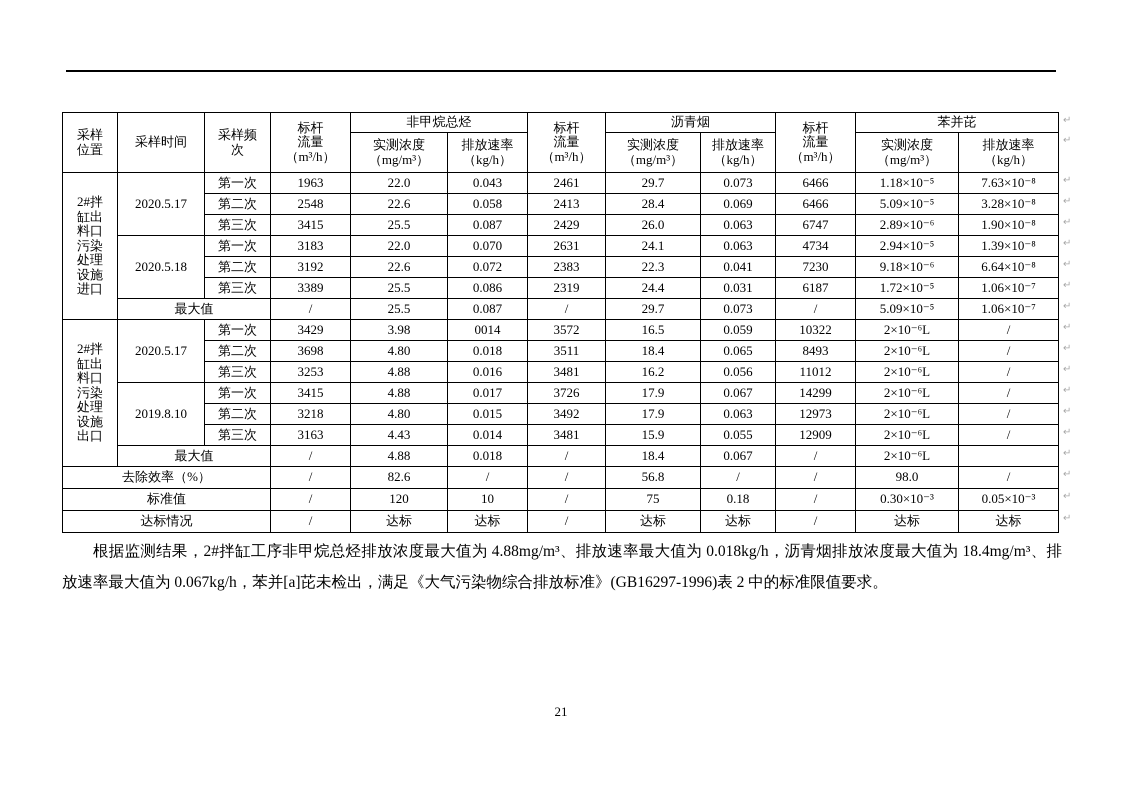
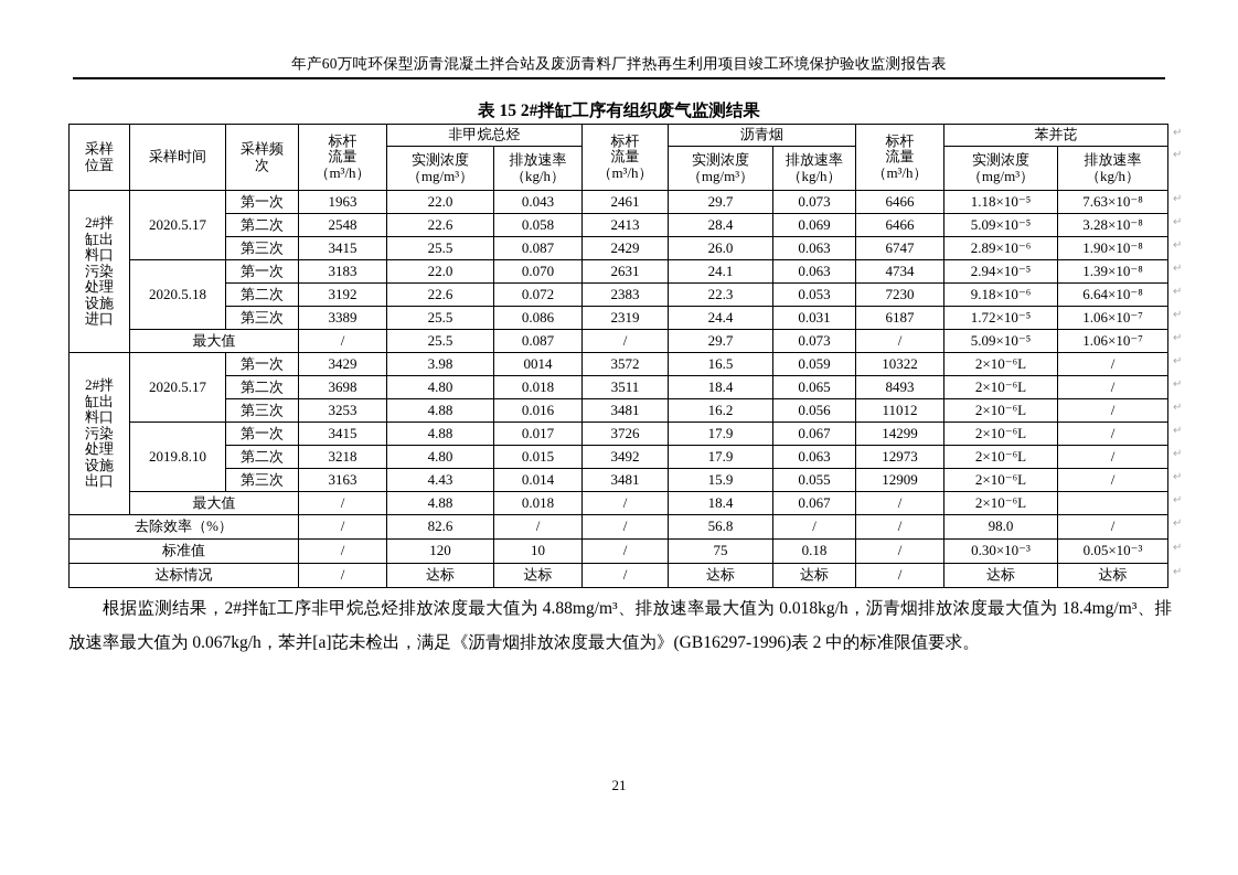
+ 年产60万吨环保型沥青混凝土拌合站及废沥青料厂拌热再生利用项目竣工环境保护验收监测报告表
+ 表 15 2#拌缸工序有组织废气监测结果
  采样 位置	采样时间	采样频 次	标杆 流量（m³/h）	非甲烷总烃	标杆 流量（m³/h）	沥青烟	标杆 流量（m³/h）	苯并芘 ↵
  实测浓度（mg/m³）	排放速率（kg/h）	实测浓度（mg/m³）	排放速率（kg/h）	实测浓度（mg/m³）	排放速率（kg/h）↵
  2#拌 缸出 料口 污染 处理 设施 进口	2020.5.17	第一次	1963	22.0	0.043	2461	29.7	0.073	6466	1.18×10⁻⁵	7.63×10⁻⁸ ↵
  第二次	2548	22.6	0.058	2413	28.4	0.069	6466	5.09×10⁻⁵	3.28×10⁻⁸ ↵
  第三次	3415	25.5	0.087	2429	26.0	0.063	6747	2.89×10⁻⁶	1.90×10⁻⁸ ↵
  2020.5.18	第一次	3183	22.0	0.070	2631	24.1	0.063	4734	2.94×10⁻⁵	1.39×10⁻⁸ ↵
- 第二次	3192	22.6	0.072	2383	22.3	0.041	7230	9.18×10⁻⁶	6.64×10⁻⁸ ↵
+ 第二次	3192	22.6	0.072	2383	22.3	0.053	7230	9.18×10⁻⁶	6.64×10⁻⁸ ↵
  第三次	3389	25.5	0.086	2319	24.4	0.031	6187	1.72×10⁻⁵	1.06×10⁻⁷ ↵
  最大值	/	25.5	0.087	/	29.7	0.073	/	5.09×10⁻⁵	1.06×10⁻⁷ ↵
  2#拌 缸出 料口 污染 处理 设施 出口	2020.5.17	第一次	3429	3.98	0014	3572	16.5	0.059	10322	2×10⁻⁶L	/ ↵
  第二次	3698	4.80	0.018	3511	18.4	0.065	8493	2×10⁻⁶L	/ ↵
  第三次	3253	4.88	0.016	3481	16.2	0.056	11012	2×10⁻⁶L	/ ↵
  2019.8.10	第一次	3415	4.88	0.017	3726	17.9	0.067	14299	2×10⁻⁶L	/ ↵
  第二次	3218	4.80	0.015	3492	17.9	0.063	12973	2×10⁻⁶L	/ ↵
  第三次	3163	4.43	0.014	3481	15.9	0.055	12909	2×10⁻⁶L	/ ↵
  最大值	/	4.88	0.018	/	18.4	0.067	/	2×10⁻⁶L	↵
  去除效率（%）	/	82.6	/	/	56.8	/	/	98.0	/ ↵
  标准值	/	120	10	/	75	0.18	/	0.30×10⁻³	0.05×10⁻³ ↵
  达标情况	/	达标	达标	/	达标	达标	/	达标	达标 ↵
- 根据监测结果，2#拌缸工序非甲烷总烃排放浓度最大值为 4.88mg/m³、排放速率最大值为 0.018kg/h，沥青烟排放浓度最大值为 18.4mg/m³、排放速率最大值为 0.067kg/h，苯并[a]芘未检出，满足《大气污染物综合排放标准》(GB16297-1996)表 2 中的标准限值要求。
+ 根据监测结果，2#拌缸工序非甲烷总烃排放浓度最大值为 4.88mg/m³、排放速率最大值为 0.018kg/h，沥青烟排放浓度最大值为 18.4mg/m³、排放速率最大值为 0.067kg/h，苯并[a]芘未检出，满足《沥青烟排放浓度最大值为》(GB16297-1996)表 2 中的标准限值要求。
  21
